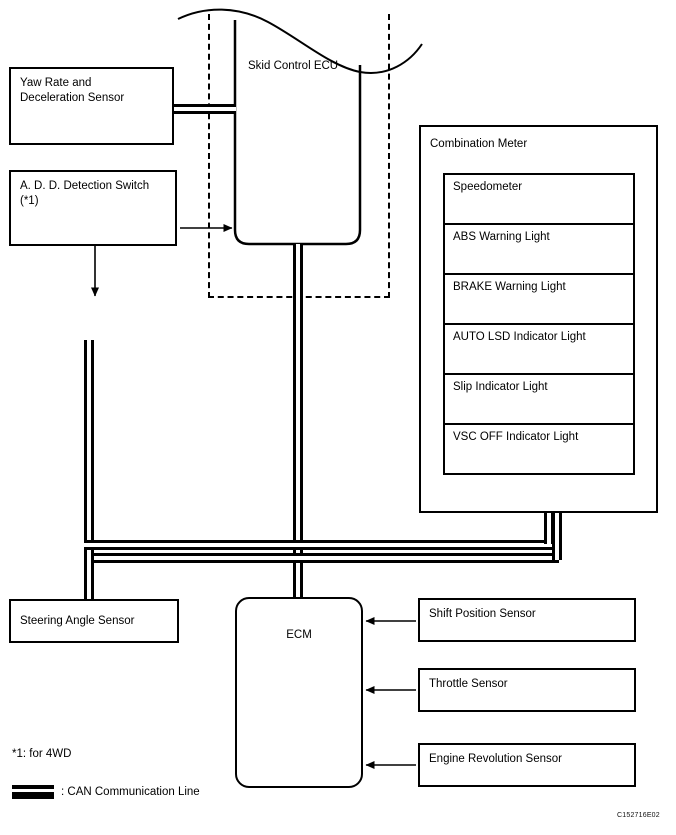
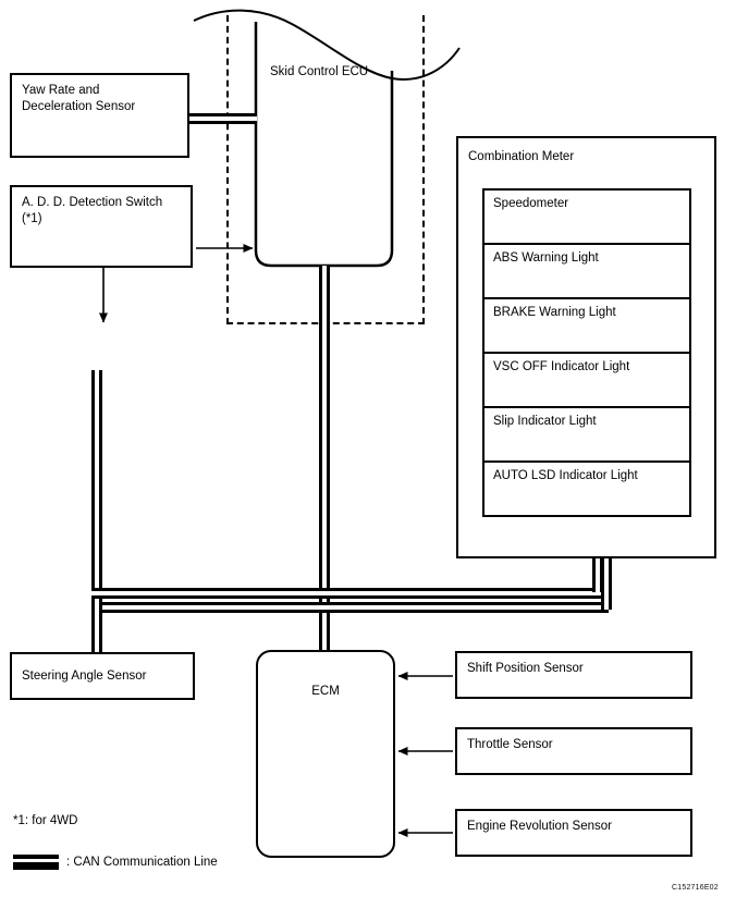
  Yaw Rate and
  Deceleration Sensor
  A. D. D. Detection Switch
  (*1)
  Skid Control ECU
  Combination Meter
  Speedometer
  ABS Warning Light
  BRAKE Warning Light
- AUTO LSD Indicator Light
+ VSC OFF Indicator Light
  Slip Indicator Light
- VSC OFF Indicator Light
+ AUTO LSD Indicator Light
  Steering Angle Sensor
  ECM
  Shift Position Sensor
  Throttle Sensor
  Engine Revolution Sensor
  *1: for 4WD
  : CAN Communication Line
